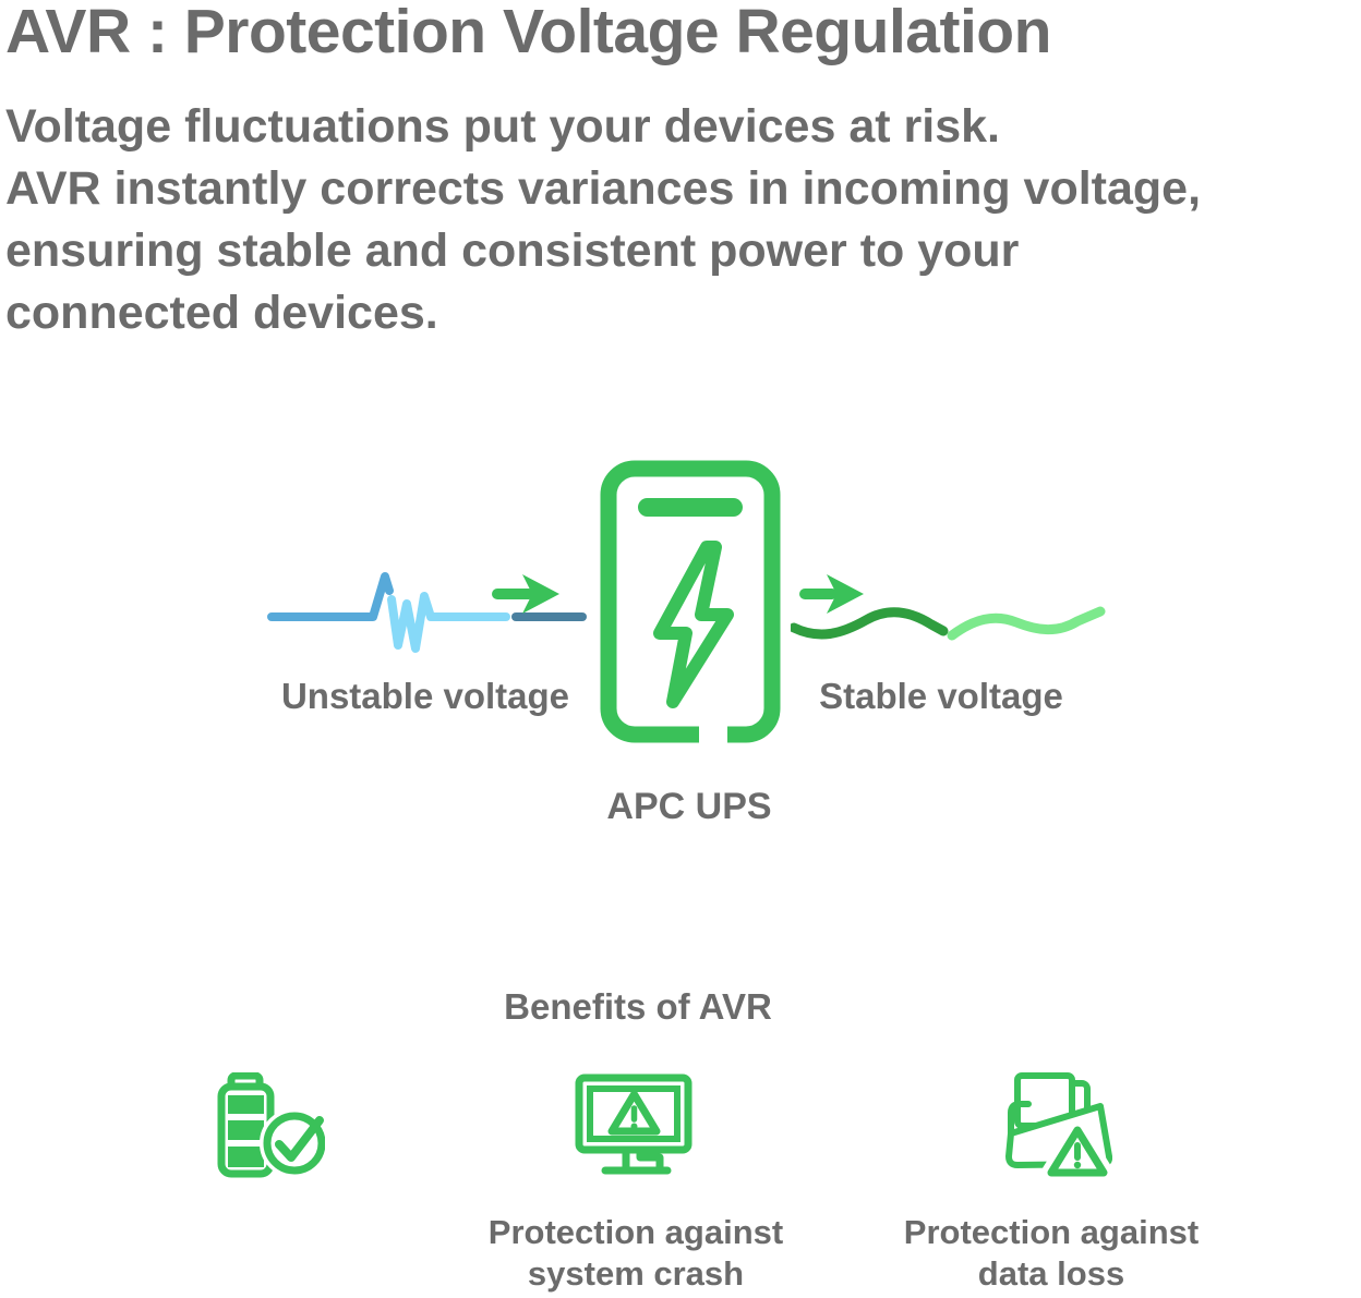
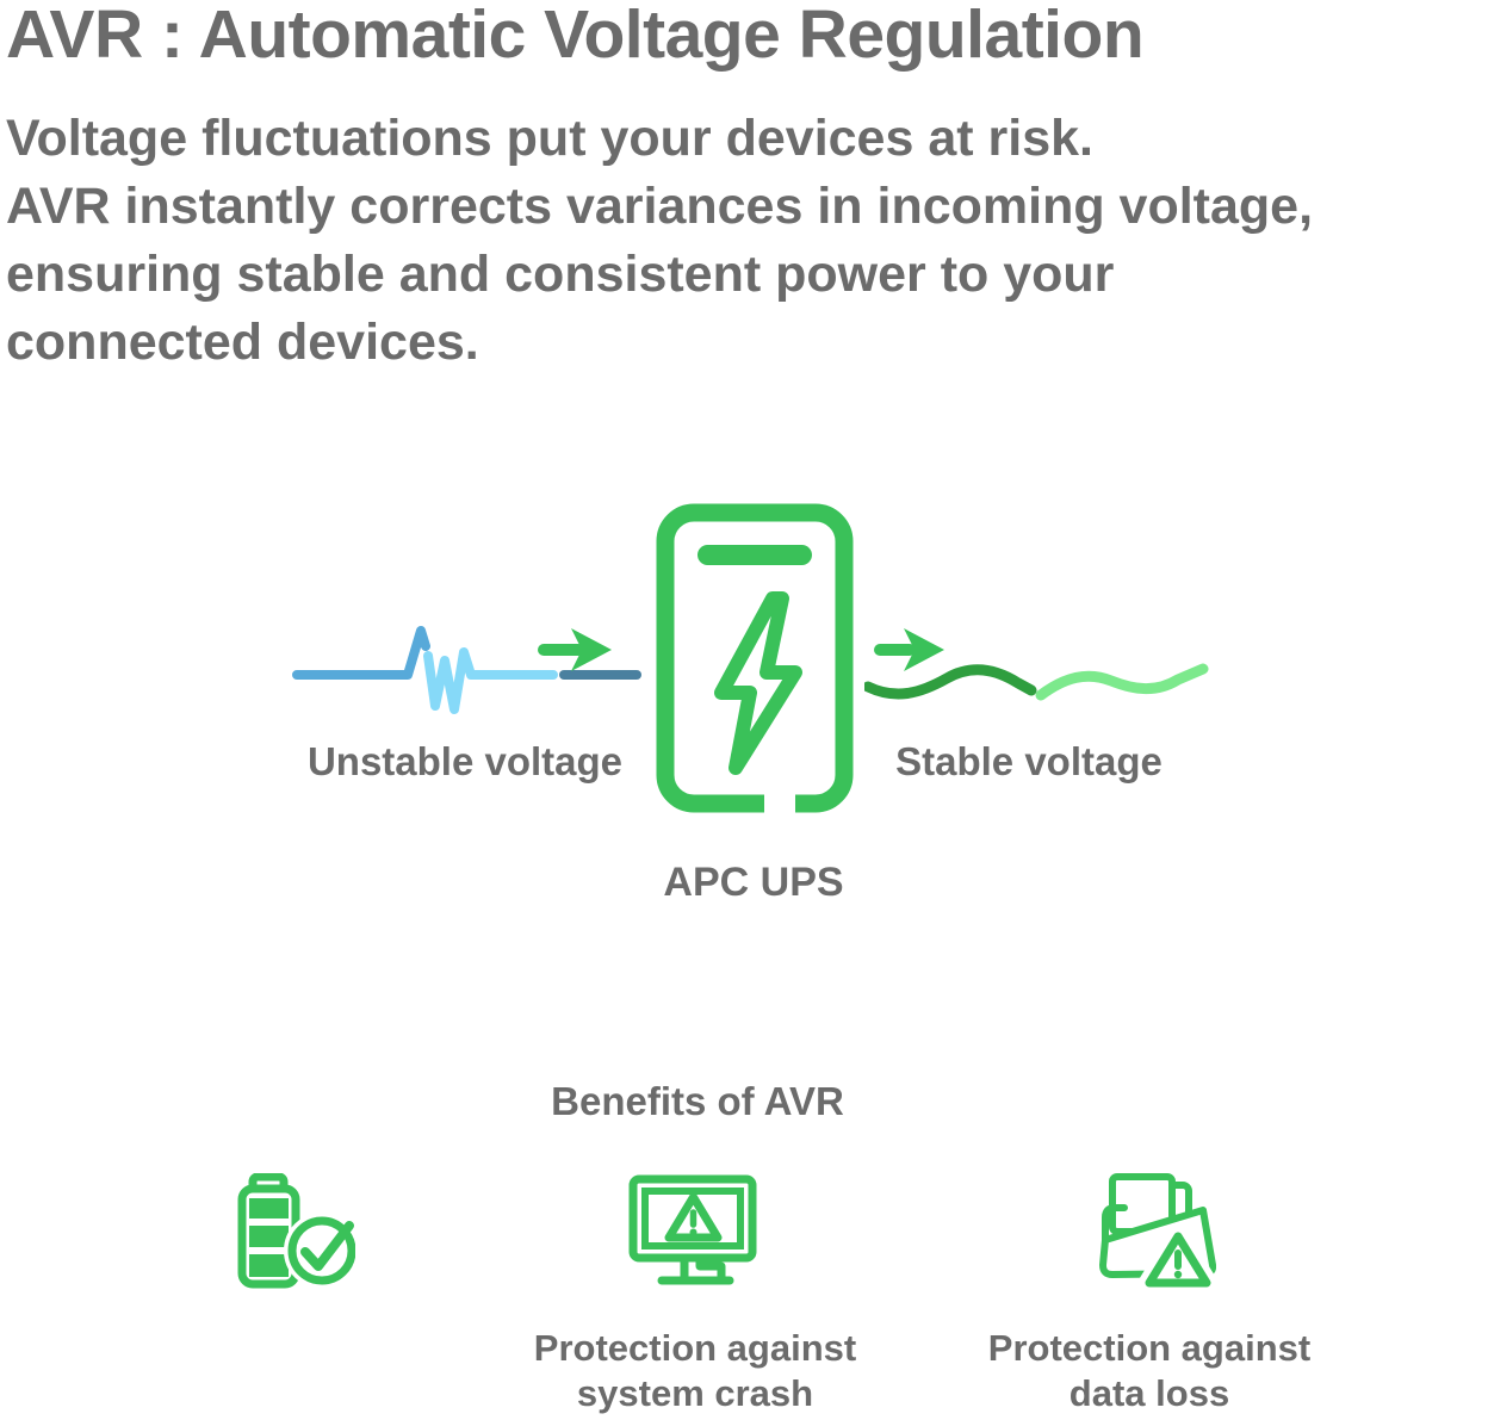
- AVR : Protection Voltage Regulation
+ AVR : Automatic Voltage Regulation
  Voltage fluctuations put your devices at risk.
  AVR instantly corrects variances in incoming voltage,
  ensuring stable and consistent power to your
  connected devices.
  Unstable voltage
  Stable voltage
  APC UPS
  Benefits of AVR
  Protection against
  system crash
  Protection against
  data loss
